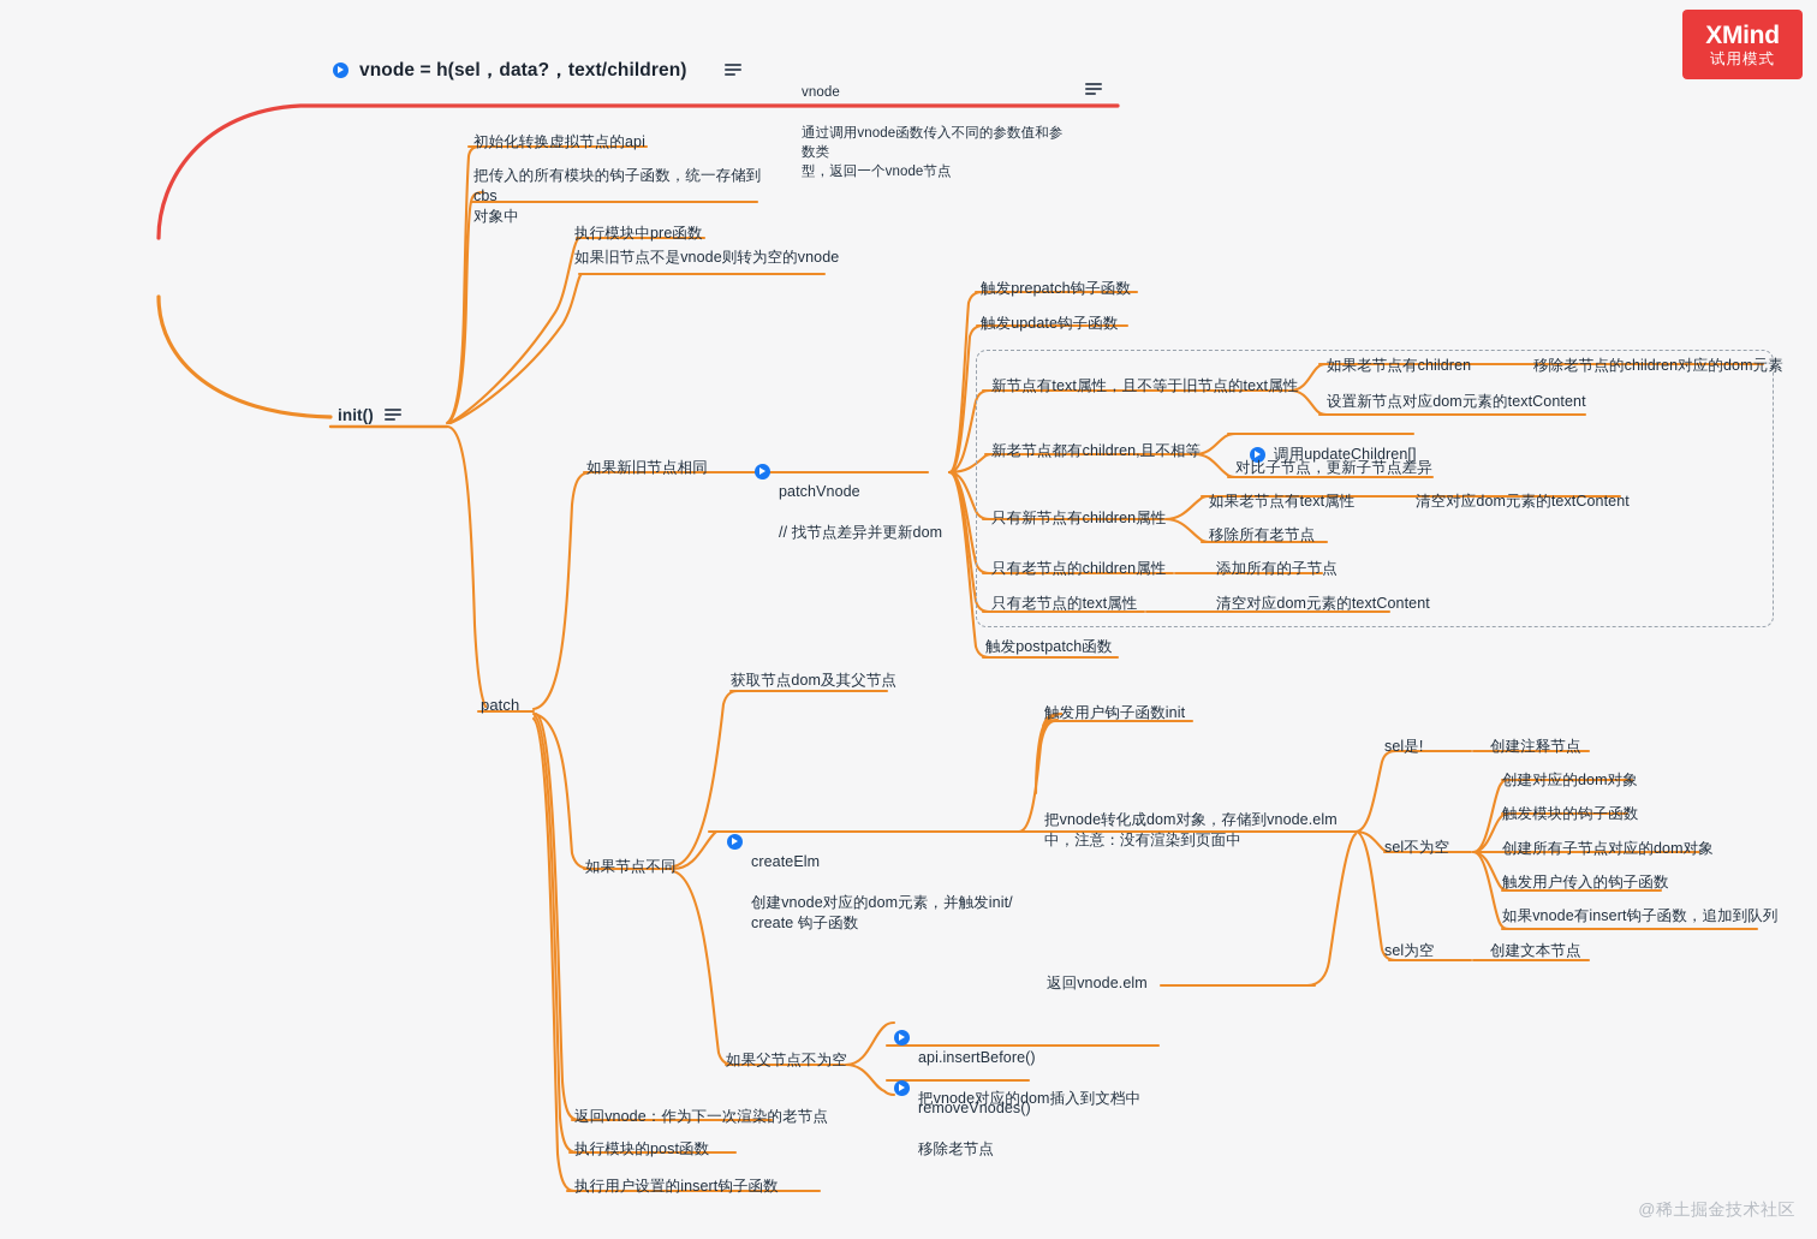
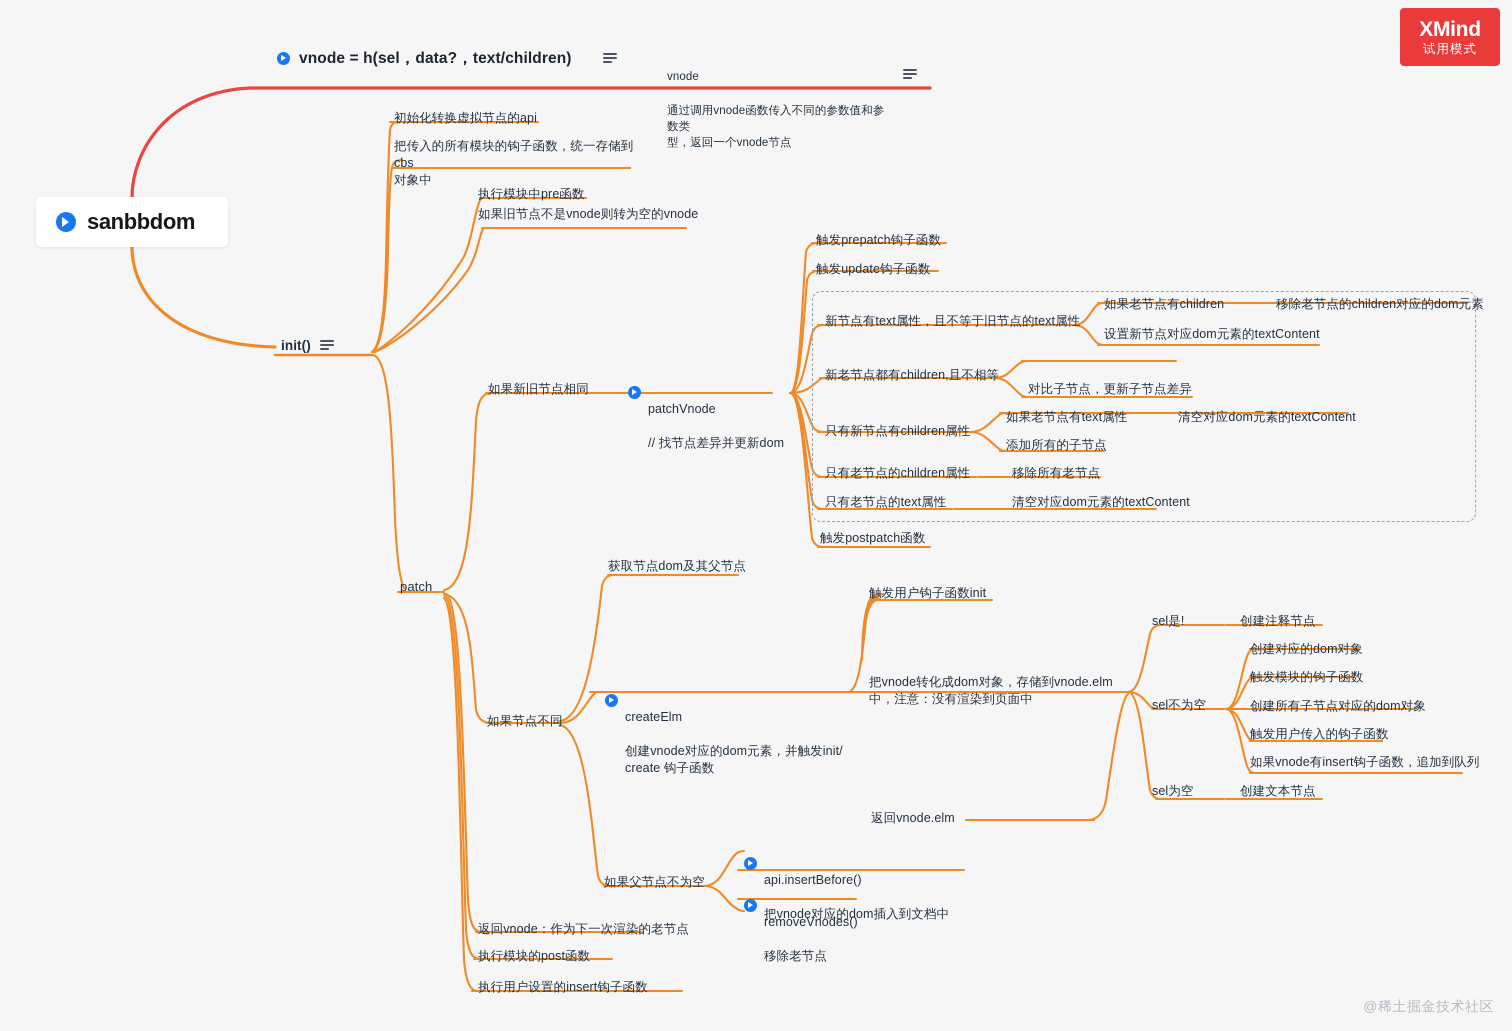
+ sanbbdom
  vnode = h(sel，data?，text/children)
  vnode
  通过调用vnode函数传入不同的参数值和参数类
  型，返回一个vnode节点
  init()
  初始化转换虚拟节点的api
  把传入的所有模块的钩子函数，统一存储到cbs
  对象中
  执行模块中pre函数
  如果旧节点不是vnode则转为空的vnode
  patch
  如果新旧节点相同
  patchVnode
  // 找节点差异并更新dom
  触发prepatch钩子函数
  触发update钩子函数
  新节点有text属性，且不等于旧节点的text属性
  如果老节点有children
  移除老节点的children对应的dom元素
  设置新节点对应dom元素的textContent
  新老节点都有children,且不相等
- 调用updateChildren[]
  对比子节点，更新子节点差异
  只有新节点有children属性
  如果老节点有text属性
  清空对应dom元素的textContent
- 移除所有老节点
+ 添加所有的子节点
  只有老节点的children属性
- 添加所有的子节点
+ 移除所有老节点
  只有老节点的text属性
  清空对应dom元素的textContent
  触发postpatch函数
  如果节点不同
  获取节点dom及其父节点
  createElm
  创建vnode对应的dom元素，并触发init/
  create 钩子函数
  触发用户钩子函数init
  把vnode转化成dom对象，存储到vnode.elm
  中，注意：没有渲染到页面中
  sel是!
  创建注释节点
  sel不为空
  创建对应的dom对象
  触发模块的钩子函数
  创建所有子节点对应的dom对象
  触发用户传入的钩子函数
  如果vnode有insert钩子函数，追加到队列
  sel为空
  创建文本节点
  返回vnode.elm
  如果父节点不为空
  api.insertBefore()
  把vnode对应的dom插入到文档中
  removeVnodes()
  移除老节点
  返回vnode：作为下一次渲染的老节点
  执行模块的post函数
  执行用户设置的insert钩子函数
  XMind
  试用模式
  @稀土掘金技术社区
